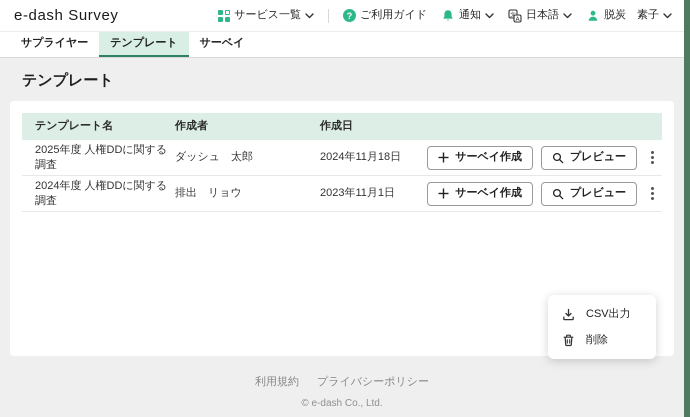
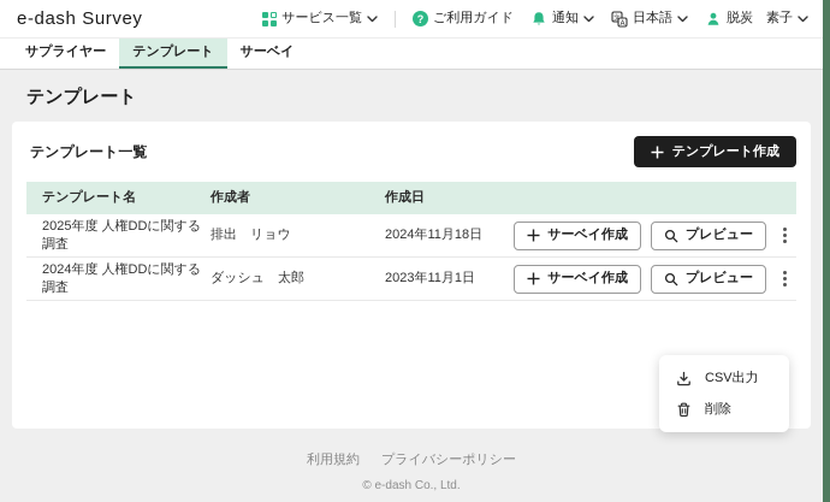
  e-dash Survey
  サービス一覧
  ?
  ご利用ガイド
  通知
  日本語
  脱炭 素子
  サプライヤー
  テンプレート
  サーベイ
  テンプレート
+ テンプレート一覧
+ テンプレート作成
  テンプレート名
  作成者
  作成日
  2025年度 人権DDに関する調査
- ダッシュ 太郎
+ 排出 リョウ
  2024年11月18日
  サーベイ作成
  プレビュー
  2024年度 人権DDに関する調査
- 排出 リョウ
+ ダッシュ 太郎
  2023年11月1日
  サーベイ作成
  プレビュー
  CSV出力
  削除
  利用規約
  プライバシーポリシー
  © e-dash Co., Ltd.
